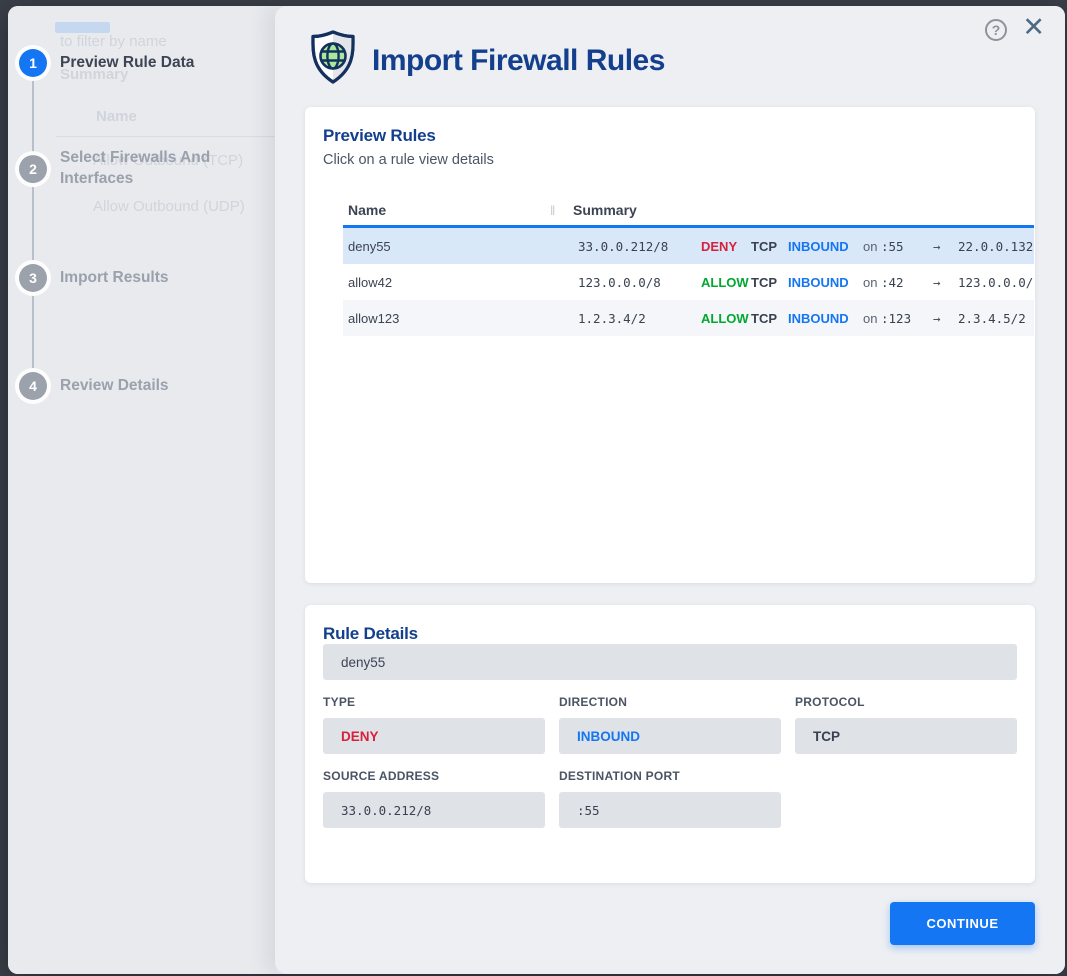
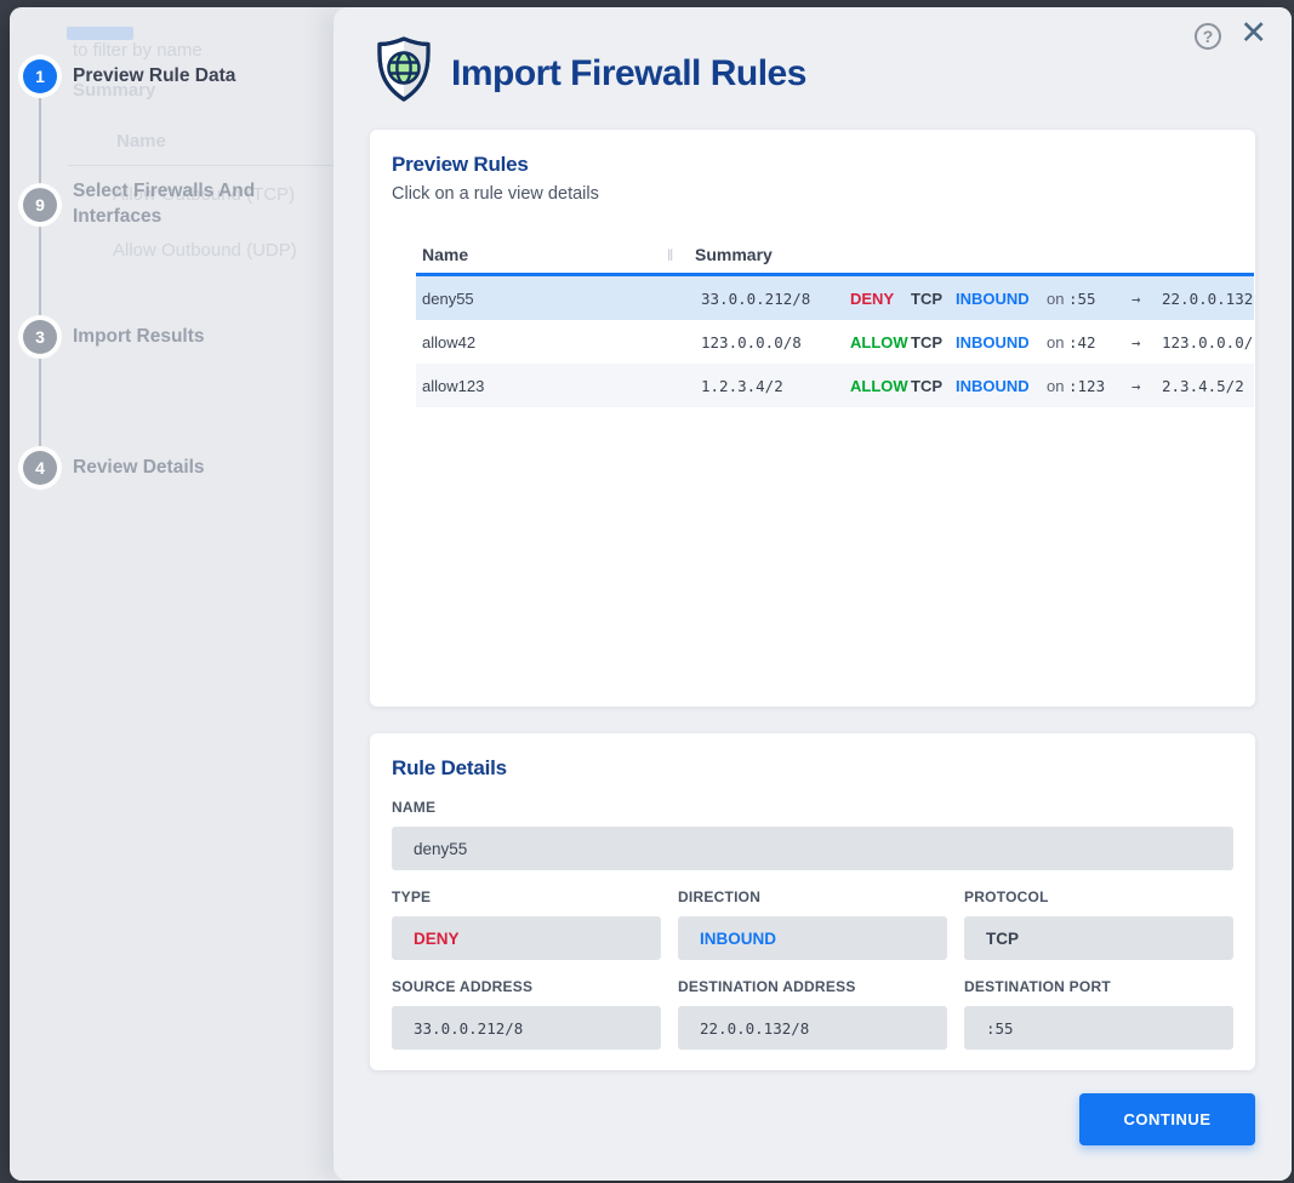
  to filter by name
  Summary
  Name
  Allow Outbound (TCP)
  Allow Outbound (UDP)
  1
  Preview Rule Data
- 2
+ 9
  Select Firewalls And Interfaces
  3
  Import Results
  4
  Review Details
  Import Firewall Rules
  ?
  ✕
  Preview Rules
  Click on a rule view details
  Name
  ‖
  Summary
  deny55
  33.0.0.212/8
  DENY
  TCP
  INBOUND
  on
  :55
  →
  22.0.0.132
  allow42
  123.0.0.0/8
  ALLOW
  TCP
  INBOUND
  on
  :42
  →
  123.0.0.0/
  allow123
  1.2.3.4/2
  ALLOW
  TCP
  INBOUND
  on
  :123
  →
  2.3.4.5/2
  Rule Details
+ NAME
  deny55
  TYPE
  DENY
  DIRECTION
  INBOUND
  PROTOCOL
  TCP
  SOURCE ADDRESS
  33.0.0.212/8
+ DESTINATION ADDRESS
+ 22.0.0.132/8
  DESTINATION PORT
  :55
  CONTINUE
